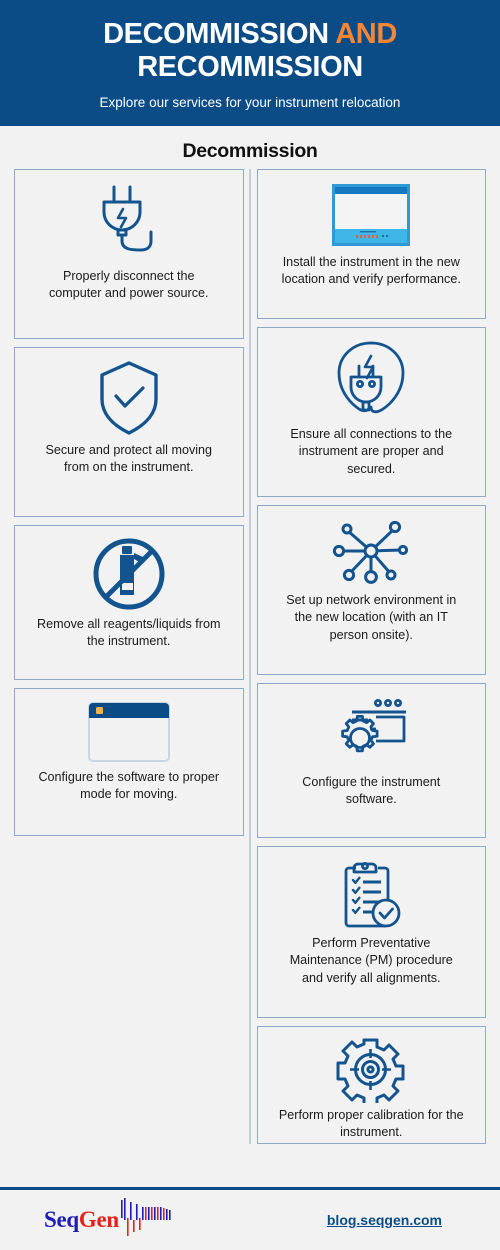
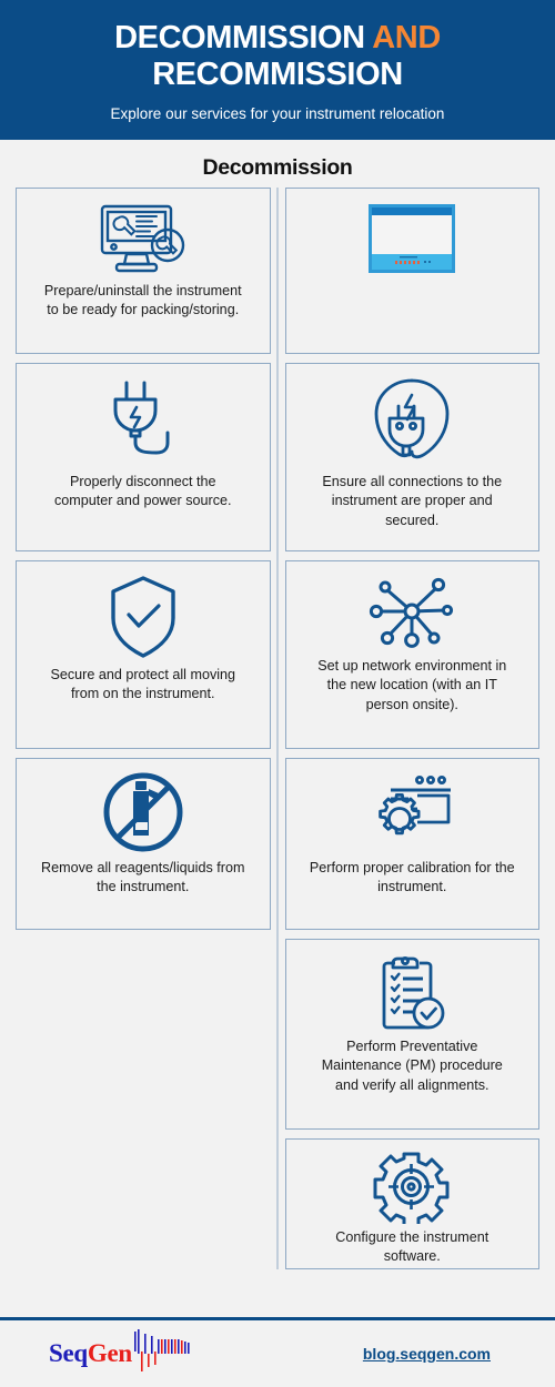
  DECOMMISSION AND
  RECOMMISSION
  Explore our services for your instrument relocation
  Decommission
+ Prepare/uninstall the instrument to be ready for packing/storing.
  Properly disconnect the computer and power source.
  Secure and protect all moving from on the instrument.
  Remove all reagents/liquids from the instrument.
- Configure the software to proper mode for moving.
- Install the instrument in the new location and verify performance.
  Ensure all connections to the instrument are proper and secured.
  Set up network environment in the new location (with an IT person onsite).
- Configure the instrument software.
+ Perform proper calibration for the instrument.
  Perform Preventative Maintenance (PM) procedure and verify all alignments.
- Perform proper calibration for the instrument.
+ Configure the instrument software.
  Seq
  Gen
  blog.seqgen.com
